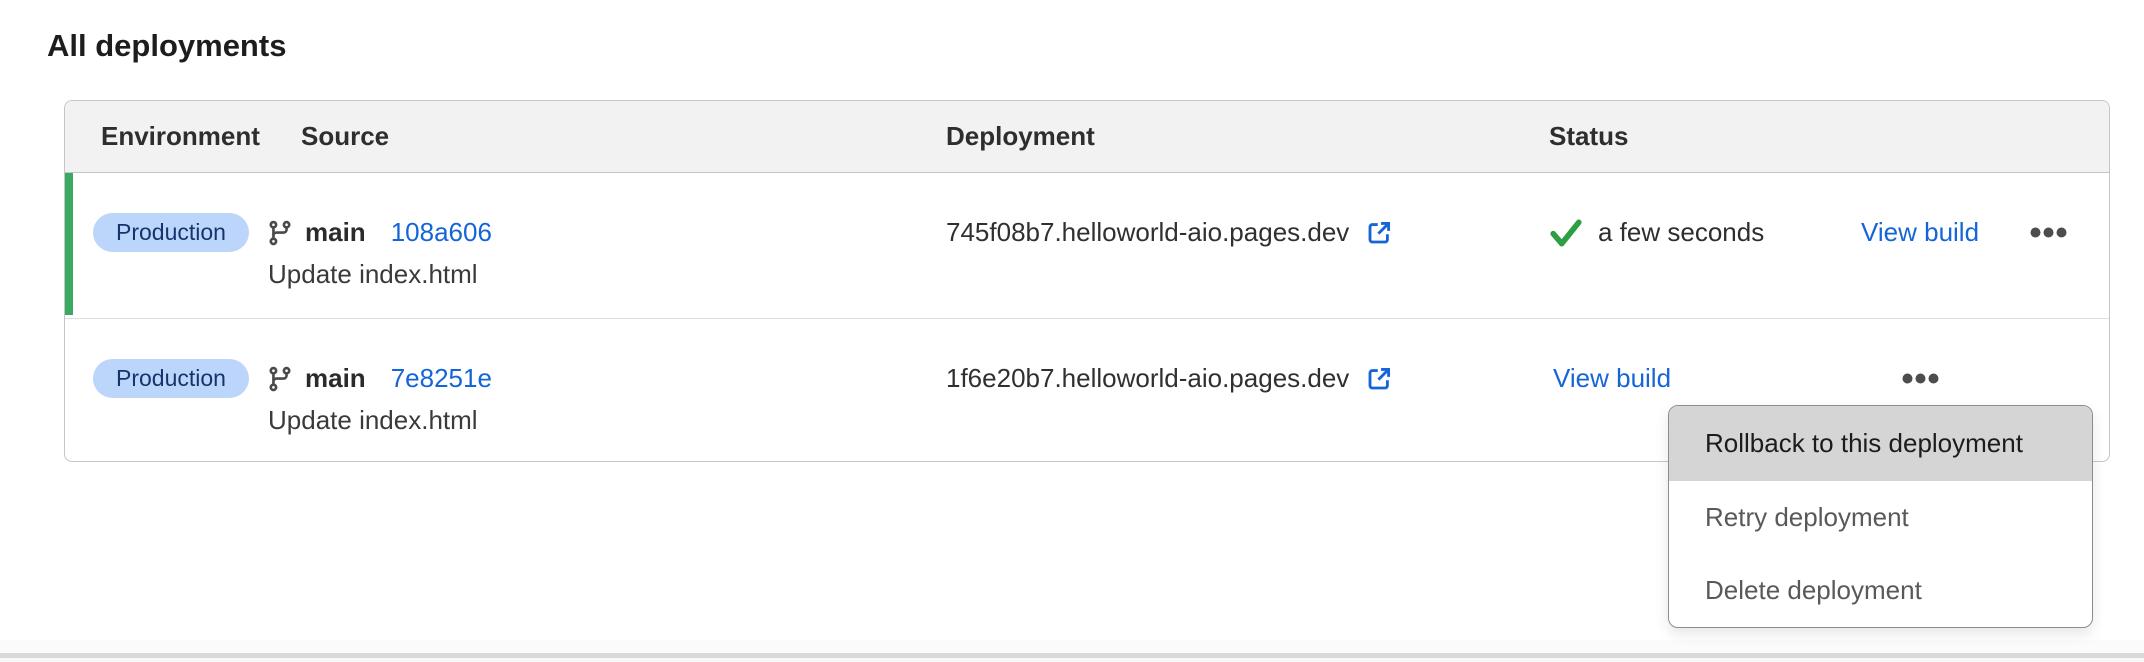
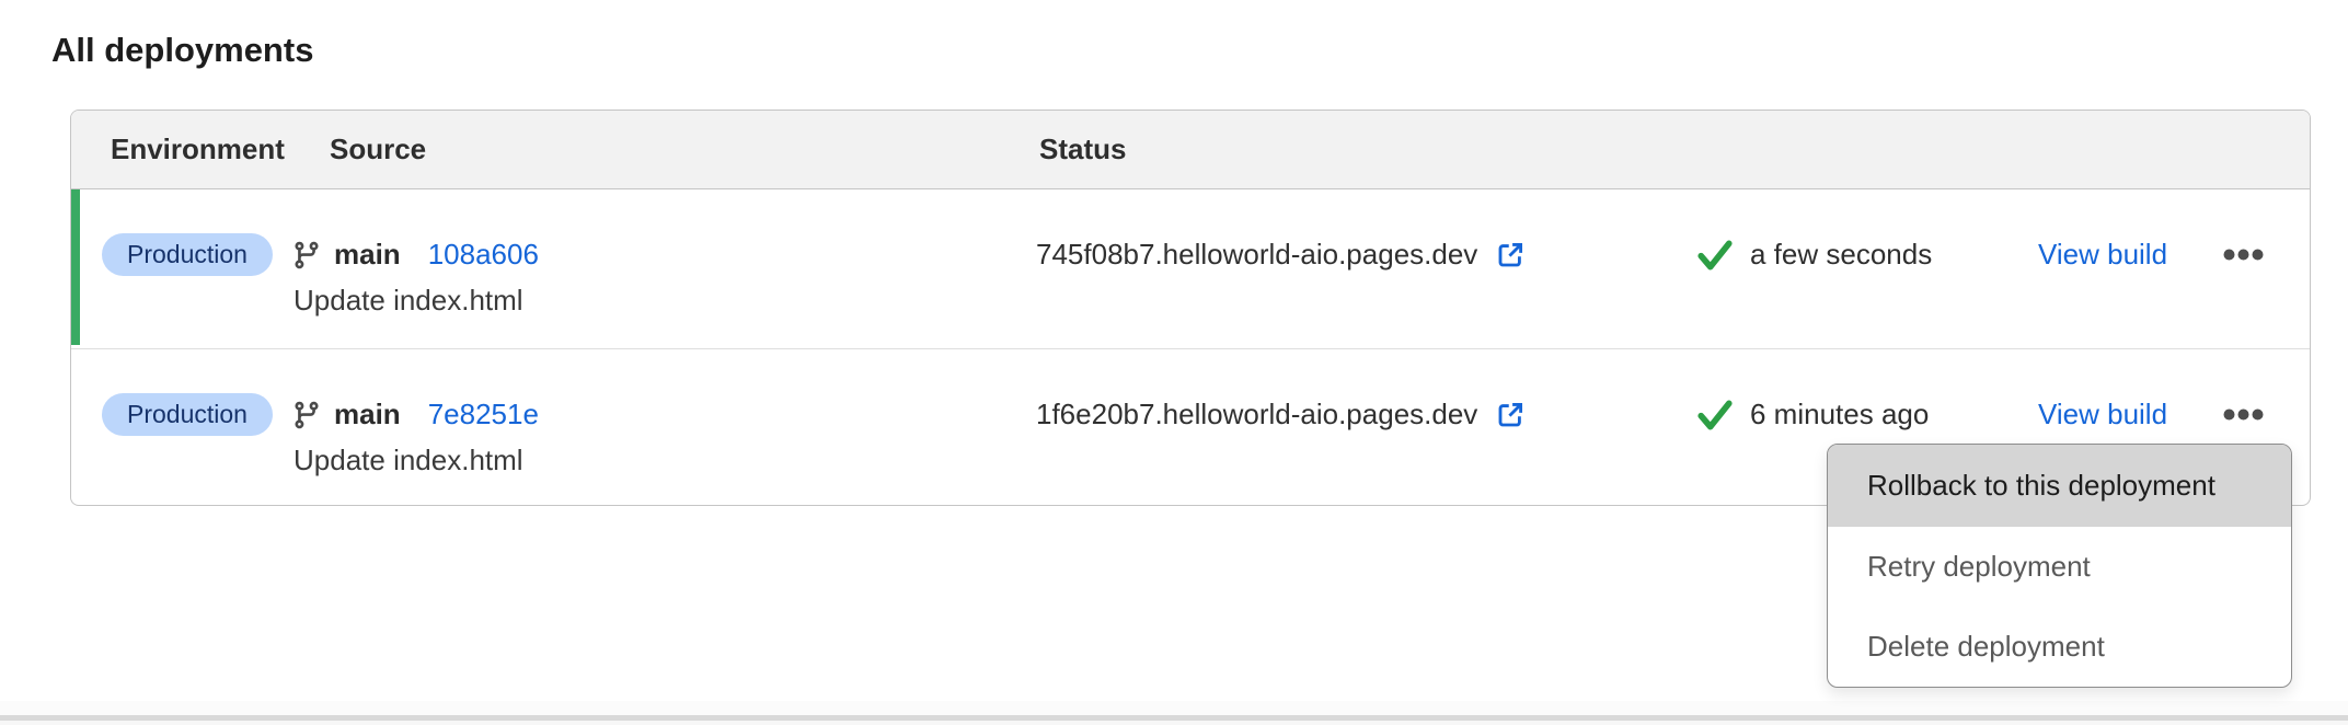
  All deployments
  Environment
  Source
- Deployment
  Status
  Production
  main
  108a606
  Update index.html
  745f08b7.helloworld-aio.pages.dev
  a few seconds
  View build
  Production
  main
  7e8251e
  Update index.html
  1f6e20b7.helloworld-aio.pages.dev
+ 6 minutes ago
  View build
  Rollback to this deployment
  Retry deployment
  Delete deployment
